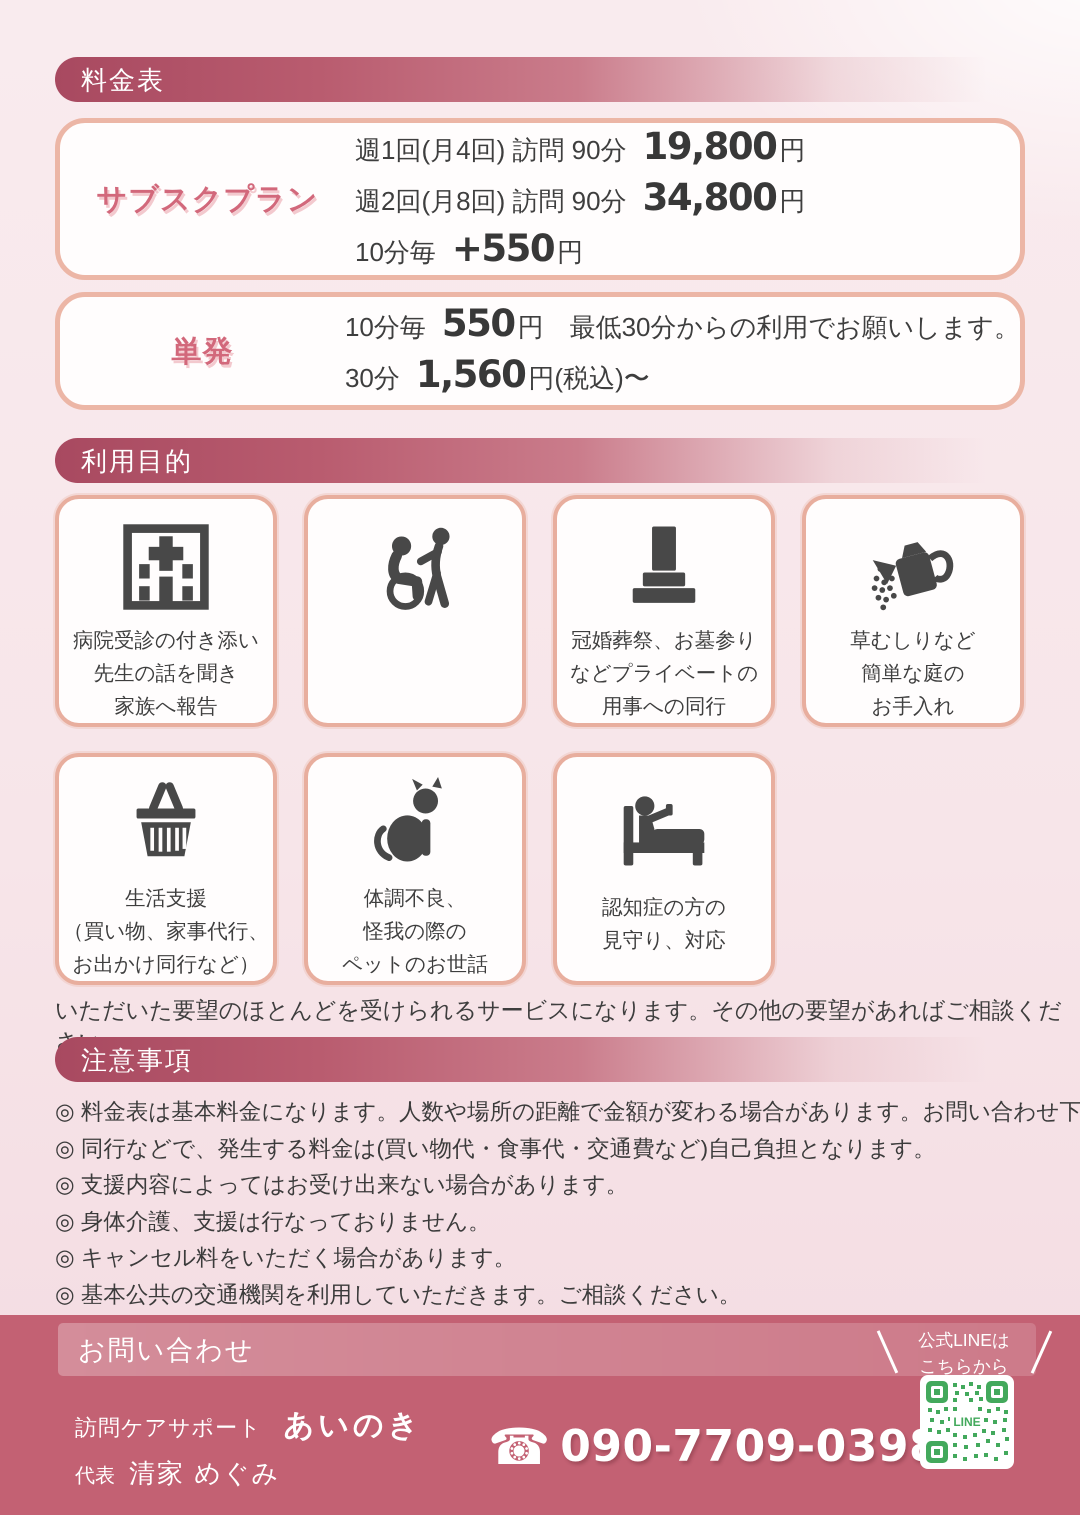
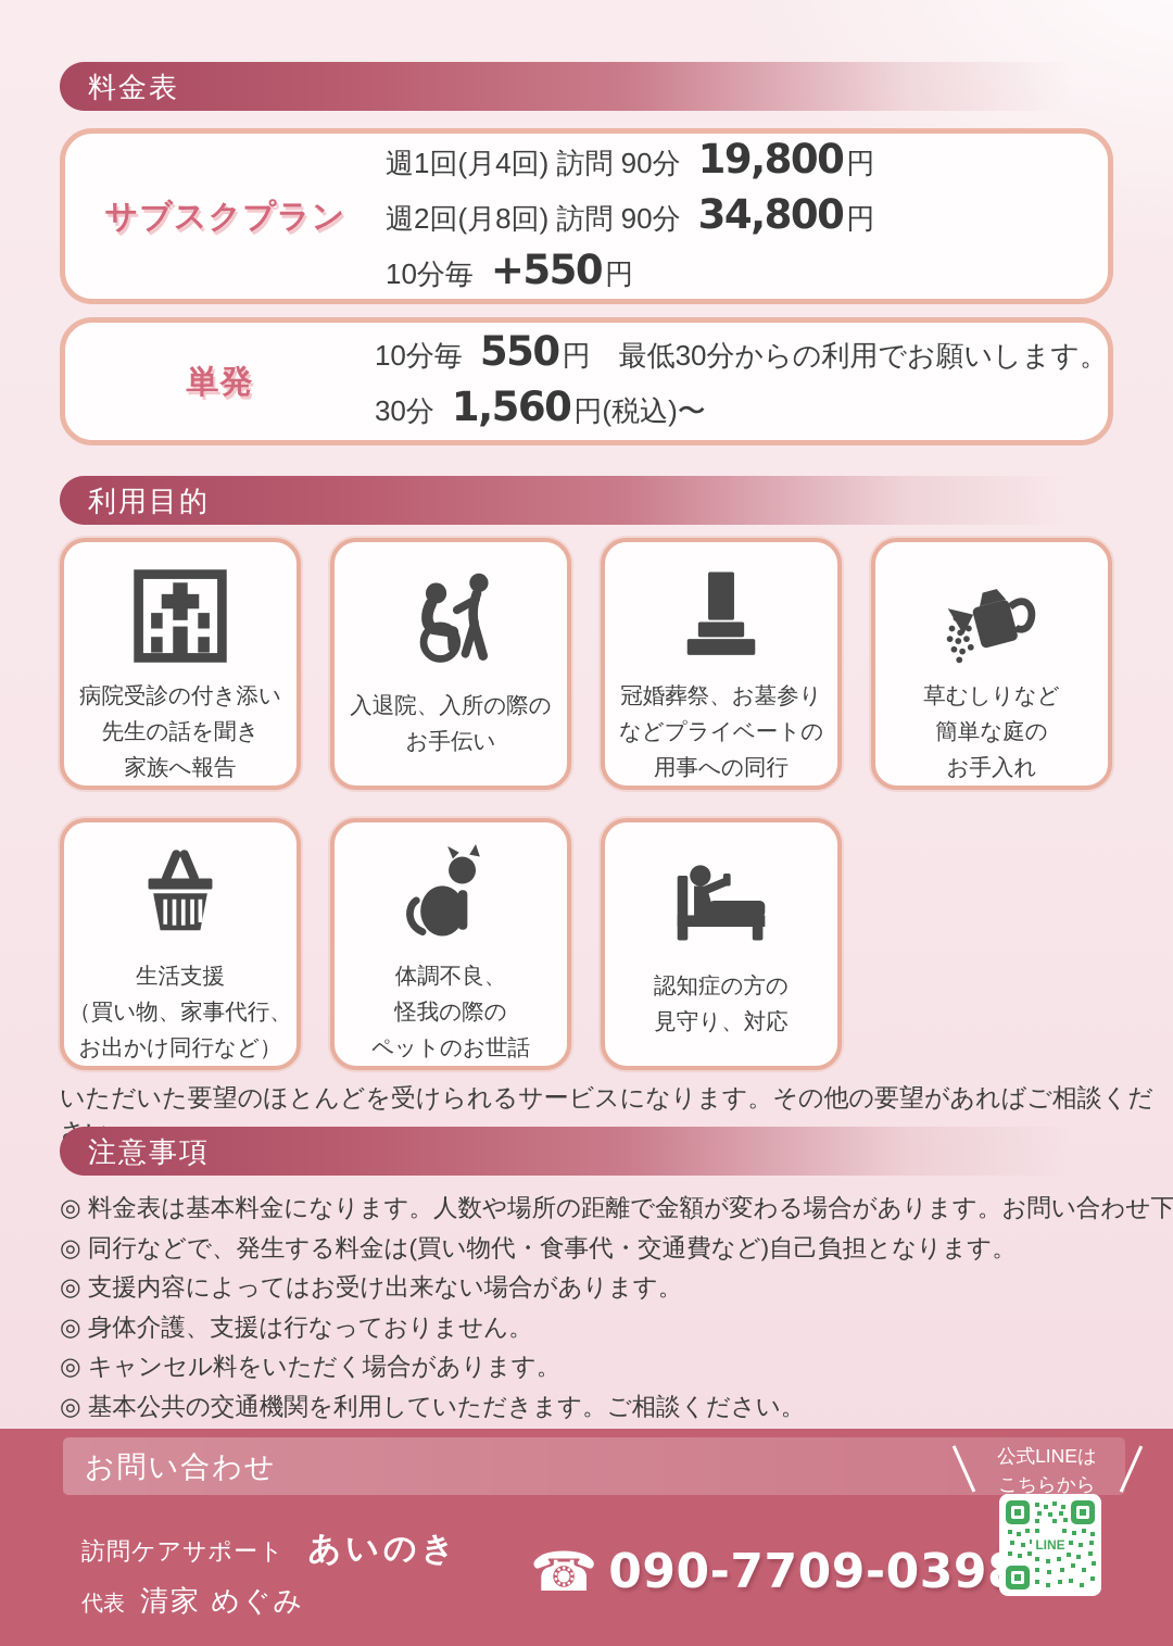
  料金表
  サブスクプラン
  週1回(月4回) 訪問 90分 19,800円
  週2回(月8回) 訪問 90分 34,800円
  10分毎 +550円
  単発
  10分毎 550円 最低30分からの利用でお願いします。
  30分 1,560円(税込)〜
  利用目的
  病院受診の付き添い
  先生の話を聞き
  家族へ報告
+ 入退院、入所の際の
+ お手伝い
  冠婚葬祭、お墓参り
  などプライベートの
  用事への同行
  草むしりなど
  簡単な庭の
  お手入れ
  生活支援
  （買い物、家事代行、
  お出かけ同行など）
  体調不良、
  怪我の際の
  ペットのお世話
  認知症の方の
  見守り、対応
  いただいた要望のほとんどを受けられるサービスになります。その他の要望があればご相談くだ
  注意事項
  ◎ 料金表は基本料金になります。人数や場所の距離で金額が変わる場合があります。お問い合わせ下
  ◎ 同行などで、発生する料金は(買い物代・食事代・交通費など)自己負担となります。
  ◎ 支援内容によってはお受け出来ない場合があります。
  ◎ 身体介護、支援は行なっておりません。
  ◎ キャンセル料をいただく場合があります。
  ◎ 基本公共の交通機関を利用していただきます。ご相談ください。
  お問い合わせ
  公式LINEは
  こちらから
  訪問ケアサポート
  あいのき
  代表
  清家 めぐみ
  ☎
  090-7709-039
  LINE
